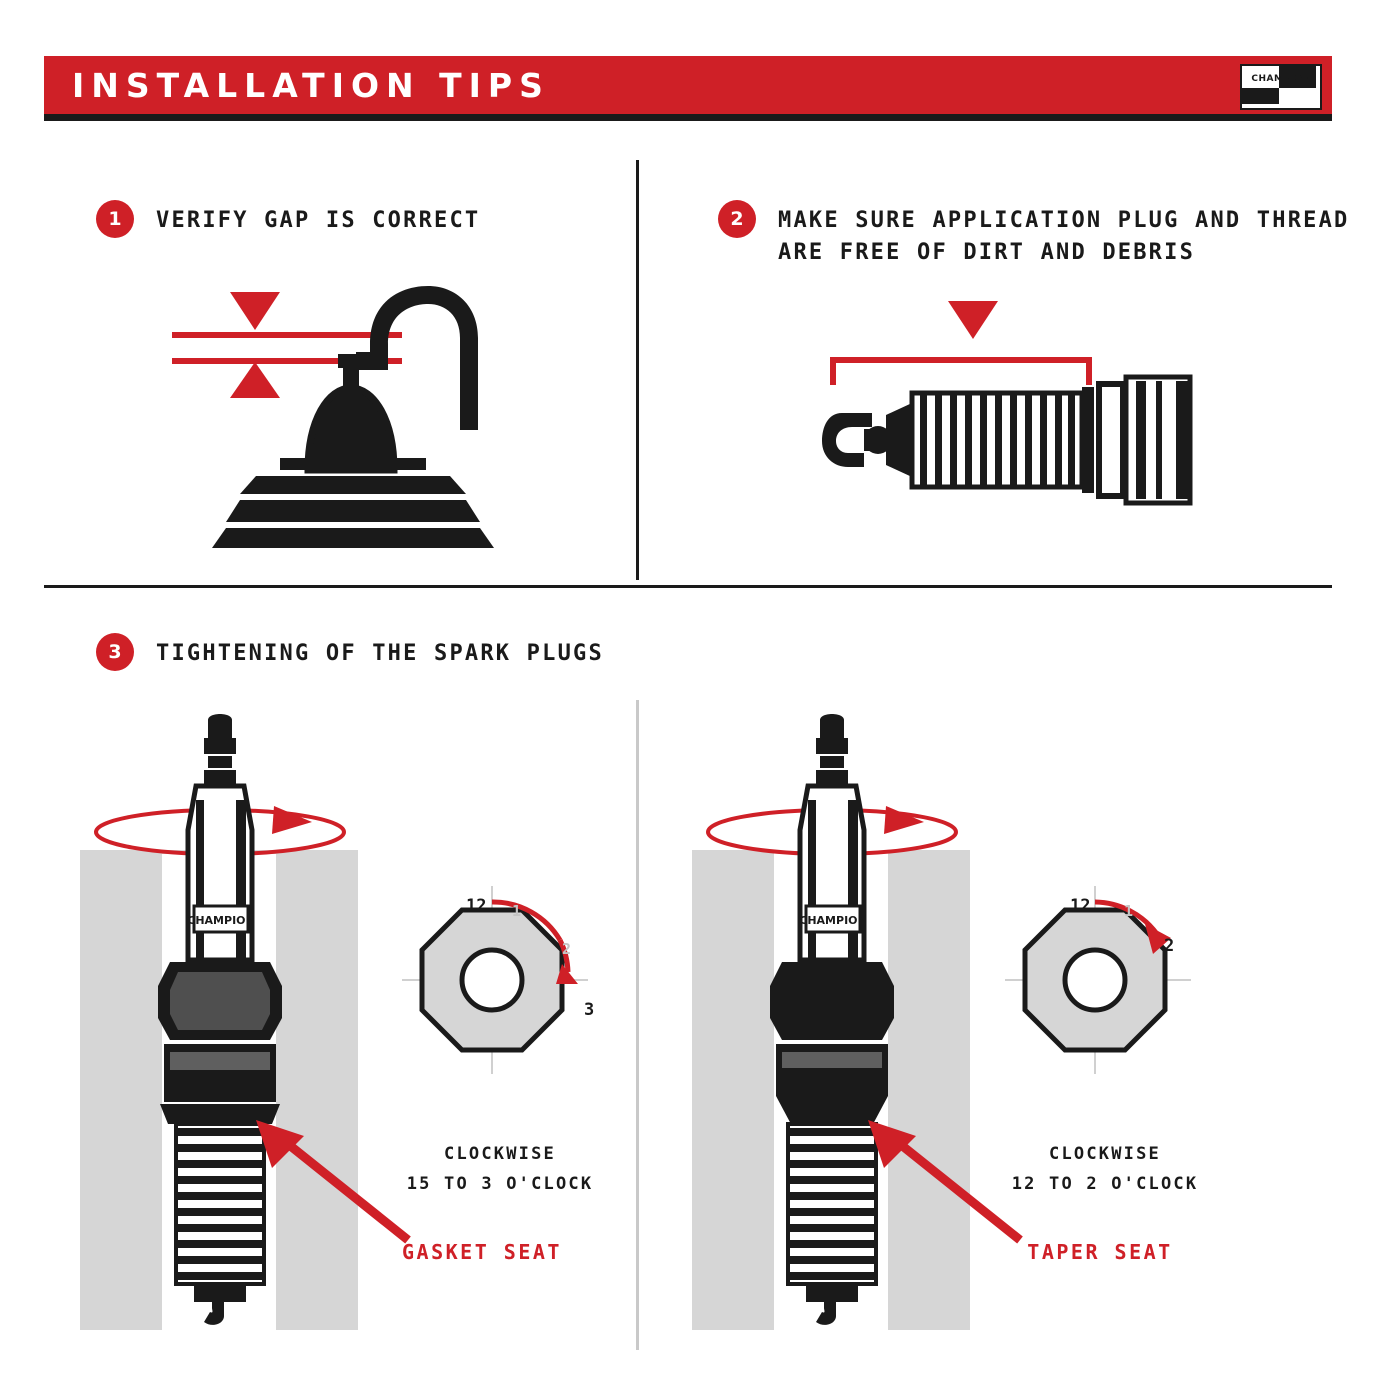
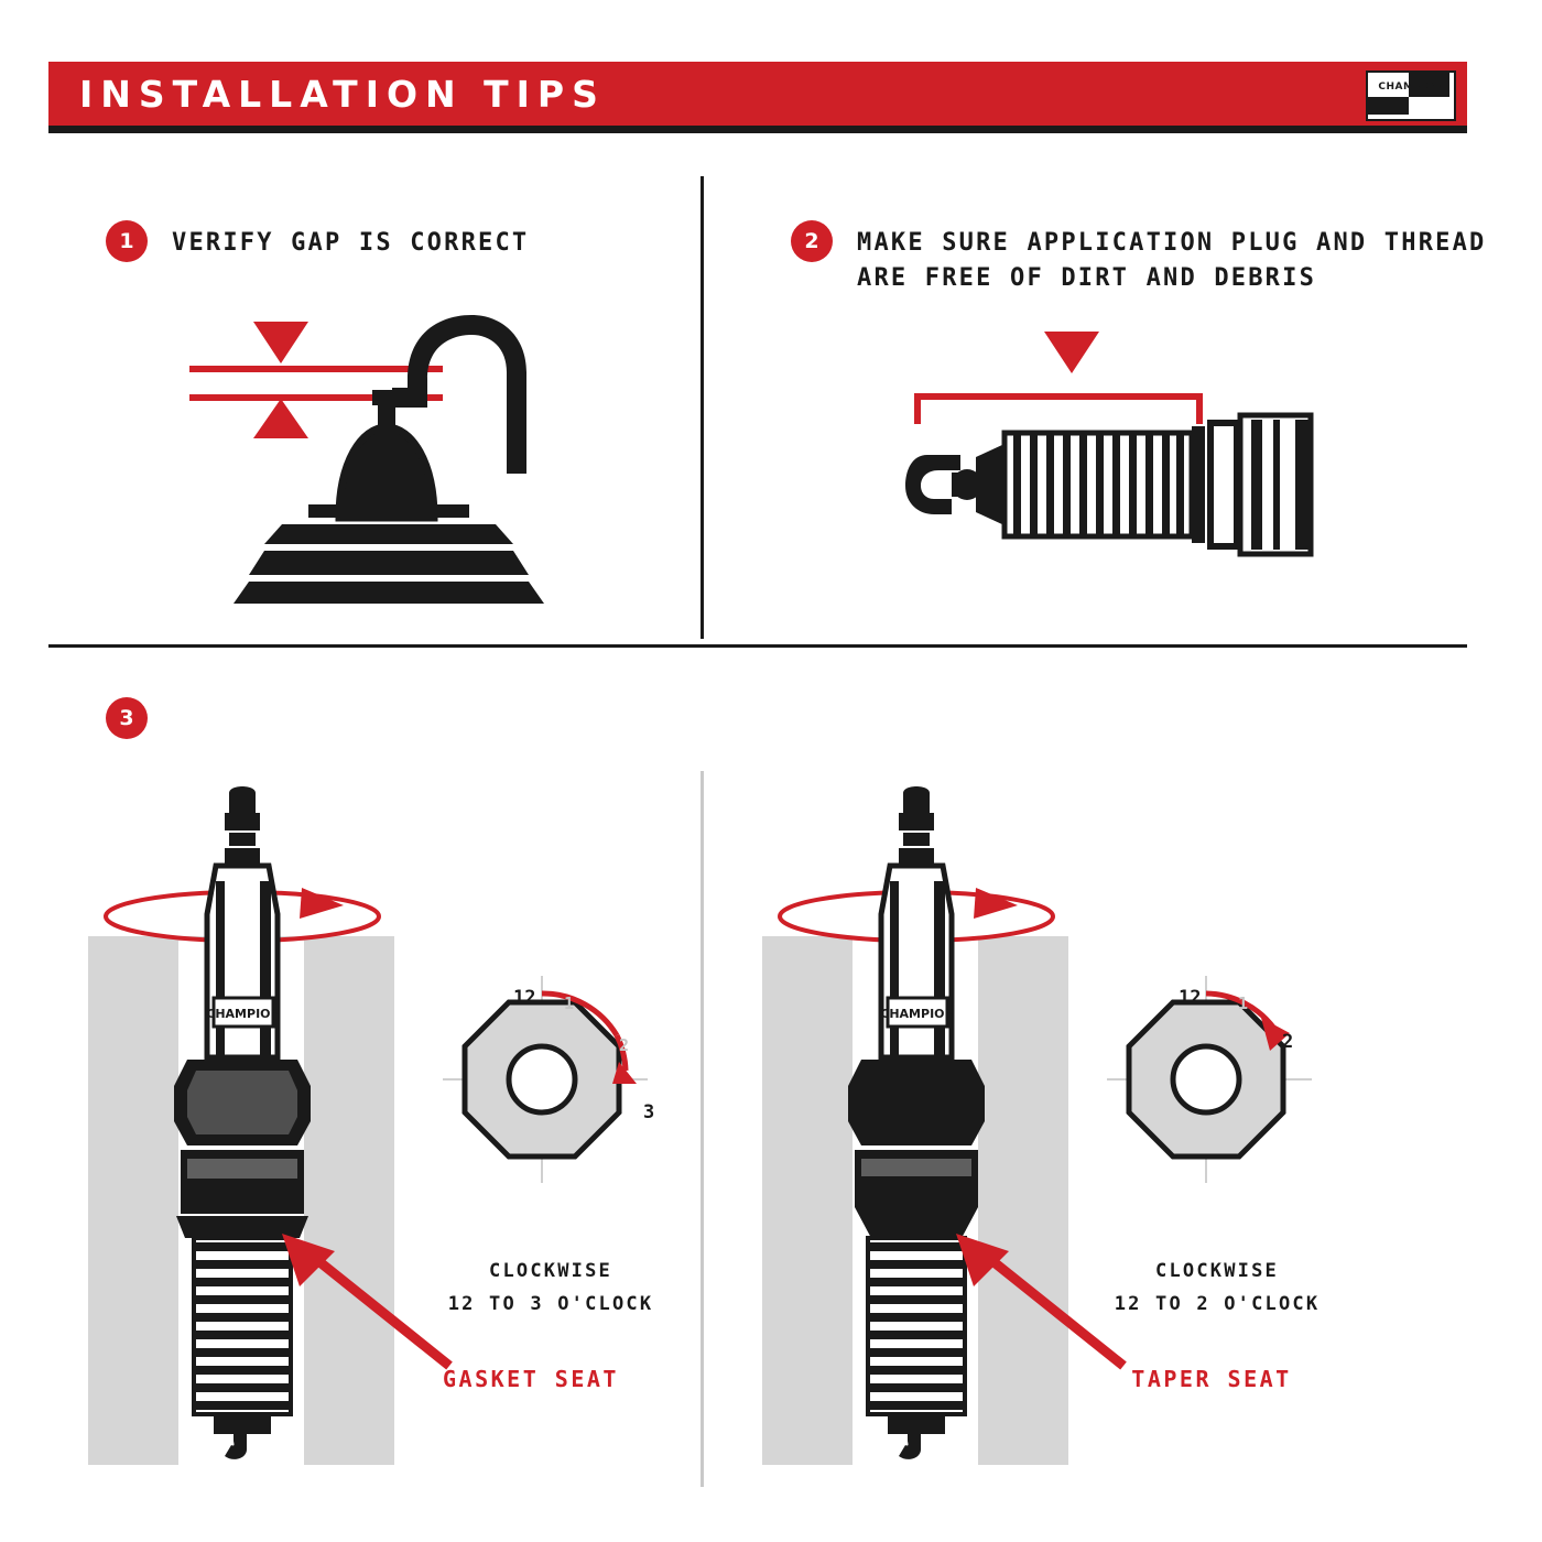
  INSTALLATION TIPS
  CHAMPION
  1
  VERIFY GAP IS CORRECT
  2
  MAKE SURE APPLICATION PLUG AND THREAD ARE FREE OF DIRT AND DEBRIS
  3
- TIGHTENING OF THE SPARK PLUGS
  CHAMPION
  12
  1
  2
  3
  CLOCKWISE
- 15 TO 3 O'CLOCK
+ 12 TO 3 O'CLOCK
  GASKET SEAT
  CHAMPION
  12
  1
  2
  CLOCKWISE
  12 TO 2 O'CLOCK
  TAPER SEAT
